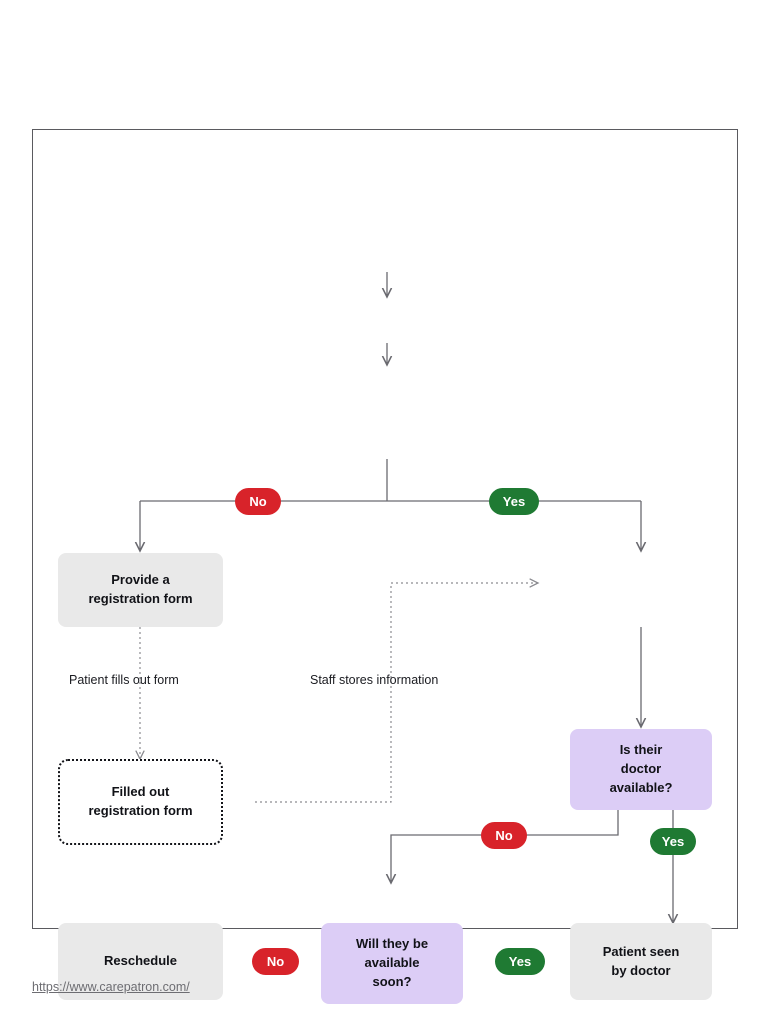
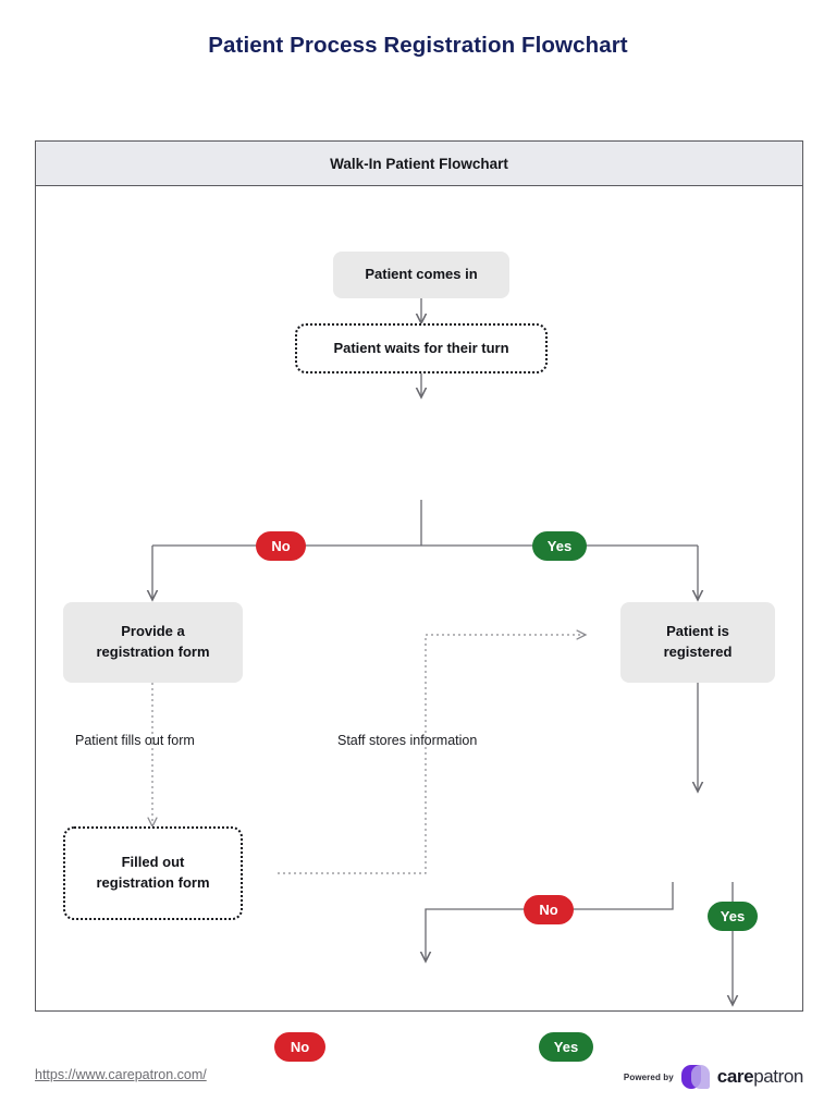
+ Patient Process Registration Flowchart
+ Walk-In Patient Flowchart
+ Patient comes in
+ Patient waits for their turn
  Provide a
  registration form
+ Patient is
+ registered
  Filled out
  registration form
- Is their
- doctor
- available?
- Reschedule
- Will they be
- available
- soon?
- Patient seen
- by doctor
  No
  Yes
  No
  Yes
  No
  Yes
  Patient fills out form
  Staff stores information
  https://www.carepatron.com/
+ Powered by
+ carepatron
